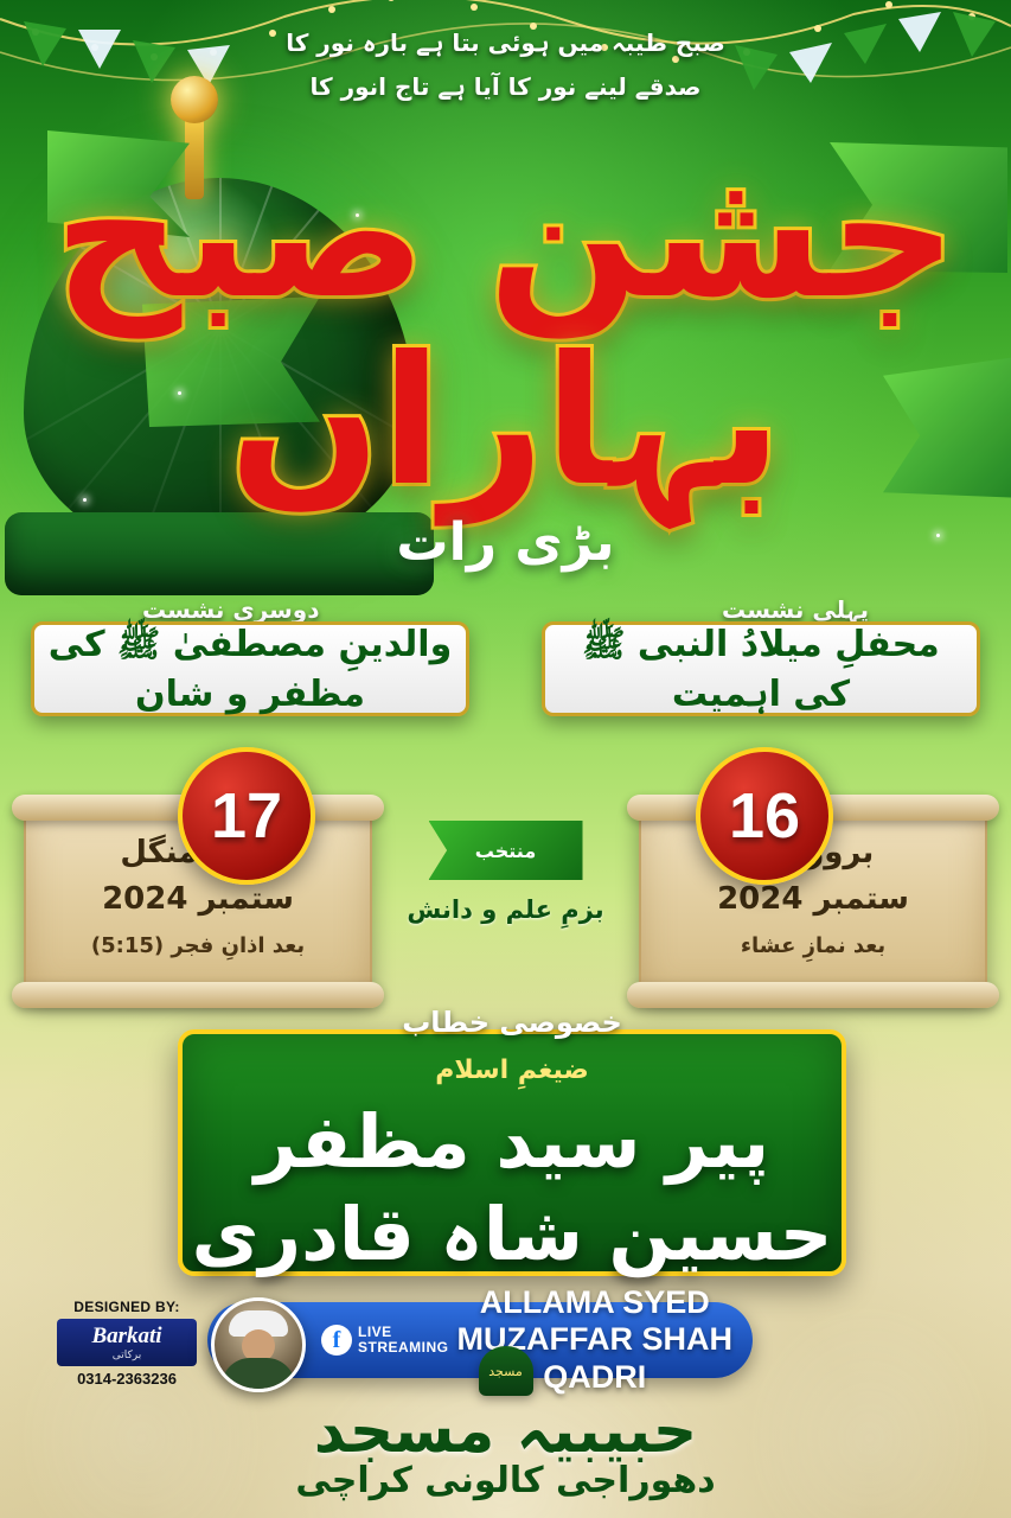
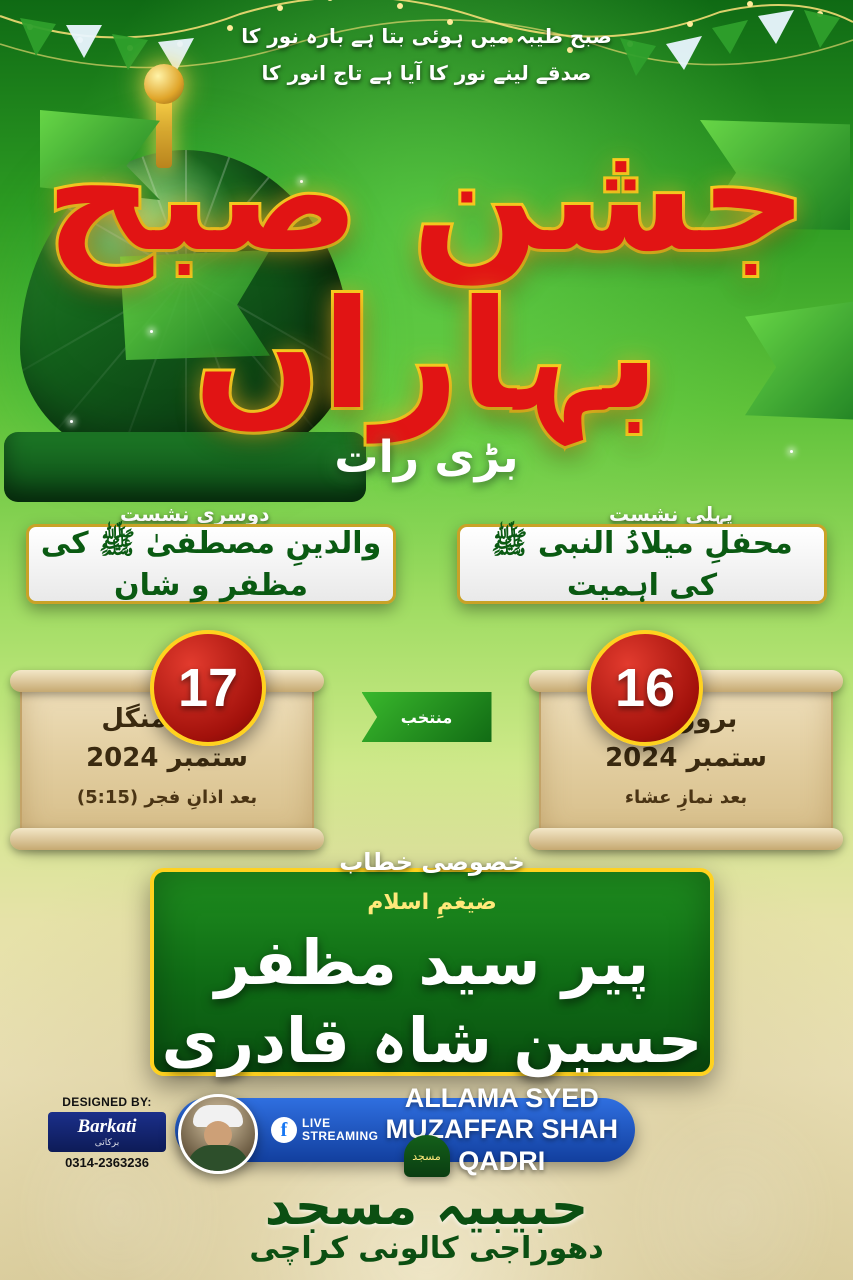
  صبح طیبہ میں ہوئی بتا ہے بارہ نور کا
  صدقے لینے نور کا آیا ہے تاج انور کا
  جشن صبح بہاراں
  بڑی رات
  پہلی نشست
  محفلِ میلادُ النبی ﷺ کی اہمیت
  دوسری نشست
  والدینِ مصطفیٰ ﷺ کی مظفر و شان
  ستمبر 2024
  بعد نمازِ عشاء
  16
  ستمبر 2024
  بعد اذانِ فجر (5:15)
  17
  منتخب
- بزمِ علم و دانش
  خصوصی خطاب
  ضیغمِ اسلام
  پیر سید مظفر حسین شاہ قادری
  DESIGNED BY:
  Barkati
  برکاتی
  0314-2363236
  f
  LIVE
  STREAMING
  ALLAMA SYED
  MUZAFFAR SHAH QADRI
  مسجد
  حبیبیہ مسجد
  دھوراجی کالونی کراچی
